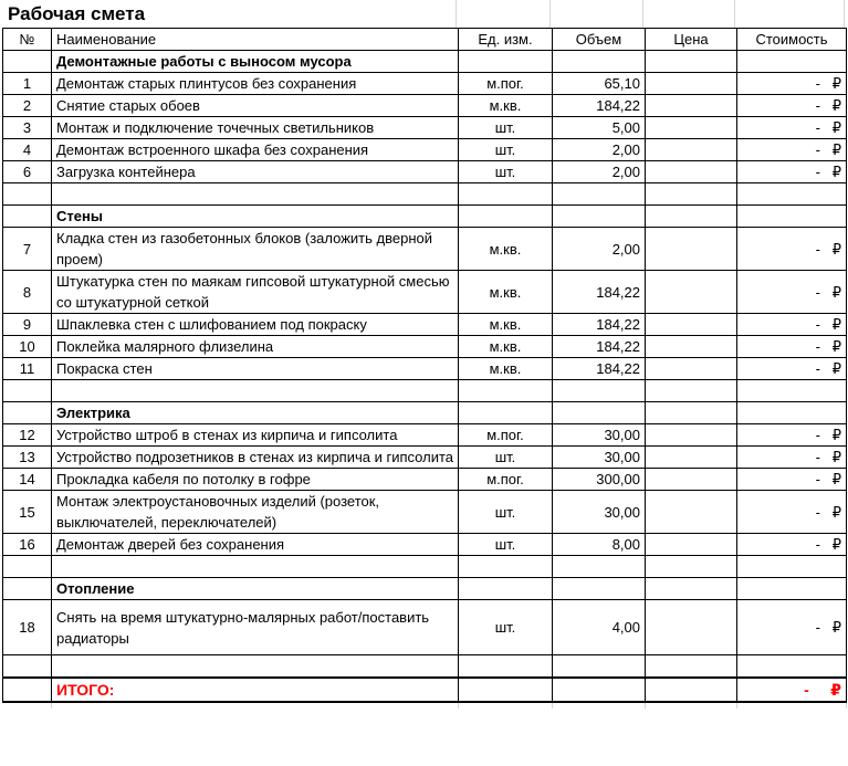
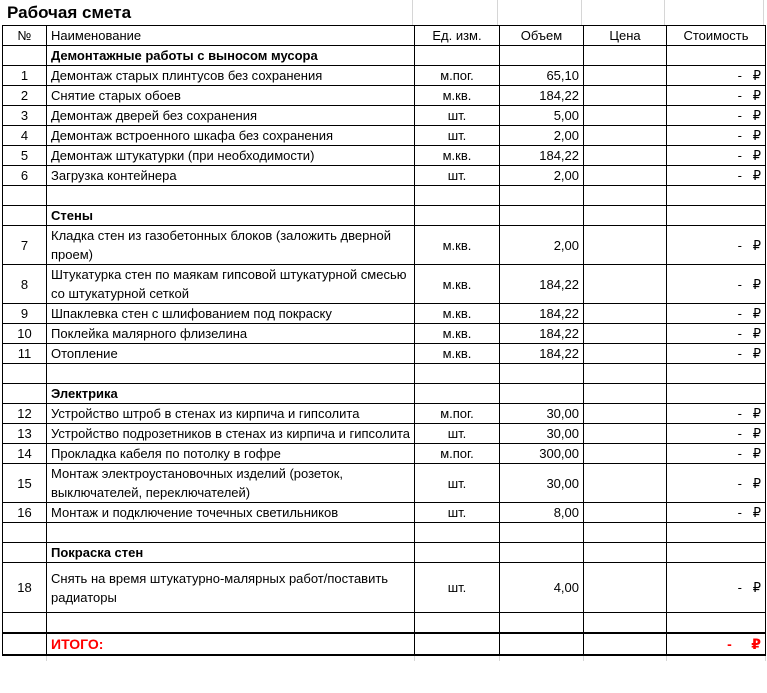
  Рабочая смета
  №	Наименование	Ед. изм.	Объем	Цена	Стоимость
  	Демонтажные работы с выносом мусора
  1	Демонтаж старых плинтусов без сохранения	м.пог.	65,10		- ₽
  2	Снятие старых обоев	м.кв.	184,22		- ₽
- 3	Монтаж и подключение точечных светильников	шт.	5,00		- ₽
+ 3	Демонтаж дверей без сохранения	шт.	5,00		- ₽
  4	Демонтаж встроенного шкафа без сохранения	шт.	2,00		- ₽
+ 5	Демонтаж штукатурки (при необходимости)	м.кв.	184,22		- ₽
  6	Загрузка контейнера	шт.	2,00		- ₽
  	Стены
  7	Кладка стен из газобетонных блоков (заложить дверной проем)	м.кв.	2,00		- ₽
  8	Штукатурка стен по маякам гипсовой штукатурной смесью со штукатурной сеткой	м.кв.	184,22		- ₽
  9	Шпаклевка стен с шлифованием под покраску	м.кв.	184,22		- ₽
  10	Поклейка малярного флизелина	м.кв.	184,22		- ₽
- 11	Покраска стен	м.кв.	184,22		- ₽
+ 11	Отопление	м.кв.	184,22		- ₽
  	Электрика
  12	Устройство штроб в стенах из кирпича и гипсолита	м.пог.	30,00		- ₽
  13	Устройство подрозетников в стенах из кирпича и гипсолита	шт.	30,00		- ₽
  14	Прокладка кабеля по потолку в гофре	м.пог.	300,00		- ₽
  15	Монтаж электроустановочных изделий (розеток, выключателей, переключателей)	шт.	30,00		- ₽
- 16	Демонтаж дверей без сохранения	шт.	8,00		- ₽
+ 16	Монтаж и подключение точечных светильников	шт.	8,00		- ₽
- 	Отопление
+ 	Покраска стен
  18	Снять на время штукатурно-малярных работ/поставить радиаторы	шт.	4,00		- ₽
  	ИТОГО:				- ₽
